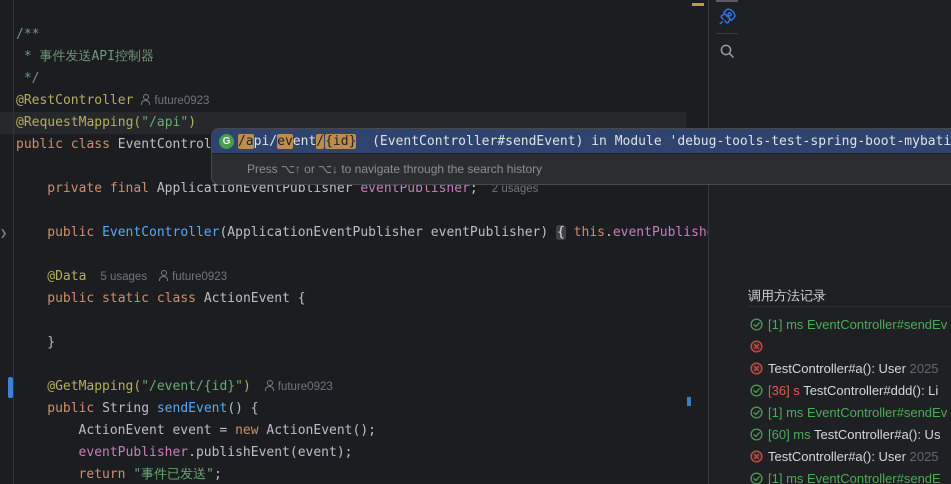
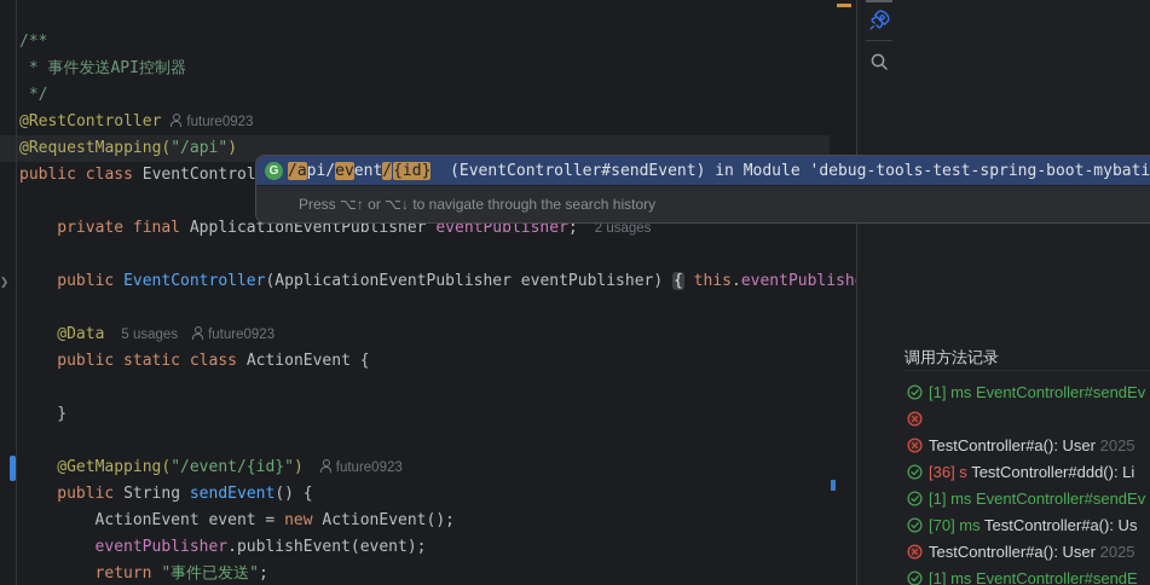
  ❯
  /**
  * 事件发送API控制器
  */
  @RestController future0923
  @RequestMapping("/api")
  public class EventControl
  private final ApplicationEventPublisher eventPublisher; 2 usages
  public EventController(ApplicationEventPublisher eventPublisher) { this.eventPublish
  @Data 5 usages future0923
  public static class ActionEvent {
  }
  @GetMapping("/event/{id}") future0923
  public String sendEvent() {
  ActionEvent event = new ActionEvent();
  eventPublisher.publishEvent(event);
  return "事件已发送";
  调用方法记录
  [1] ms EventController#sendEv
  TestController#a(): User 2025
  [36] s TestController#ddd(): Li
  [1] ms EventController#sendEv
- [60] ms TestController#a(): Us
+ [70] ms TestController#a(): Us
  TestController#a(): User 2025
  [1] ms EventController#sendE
  G
  /api/event/{id} (EventController#sendEvent) in Module 'debug-tools-test-spring-boot-mybati
  Press ⌥↑ or ⌥↓ to navigate through the search history
